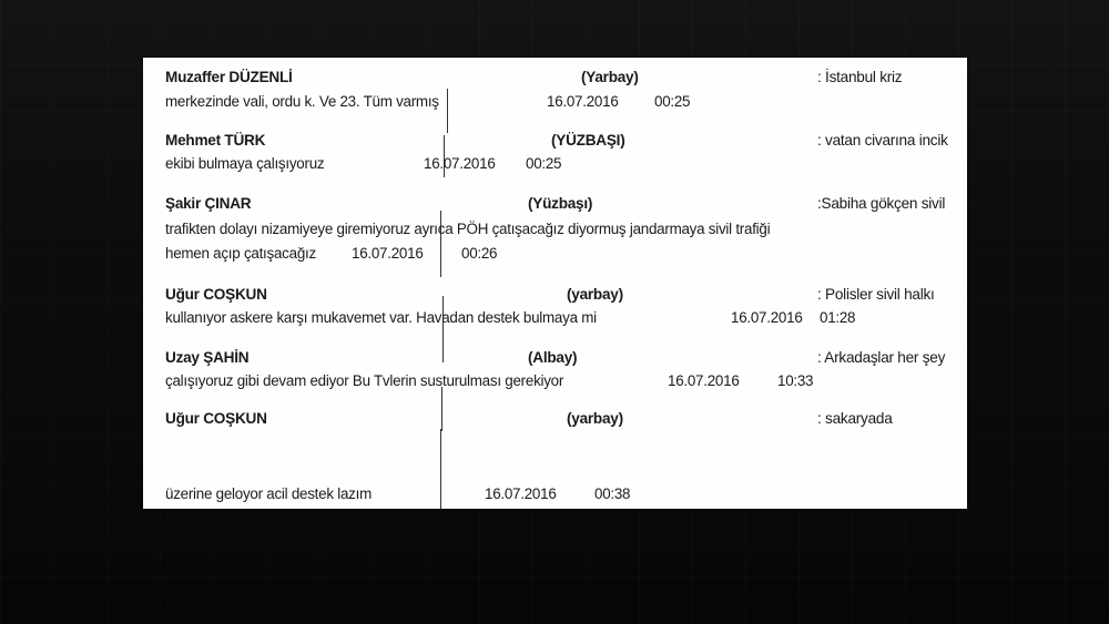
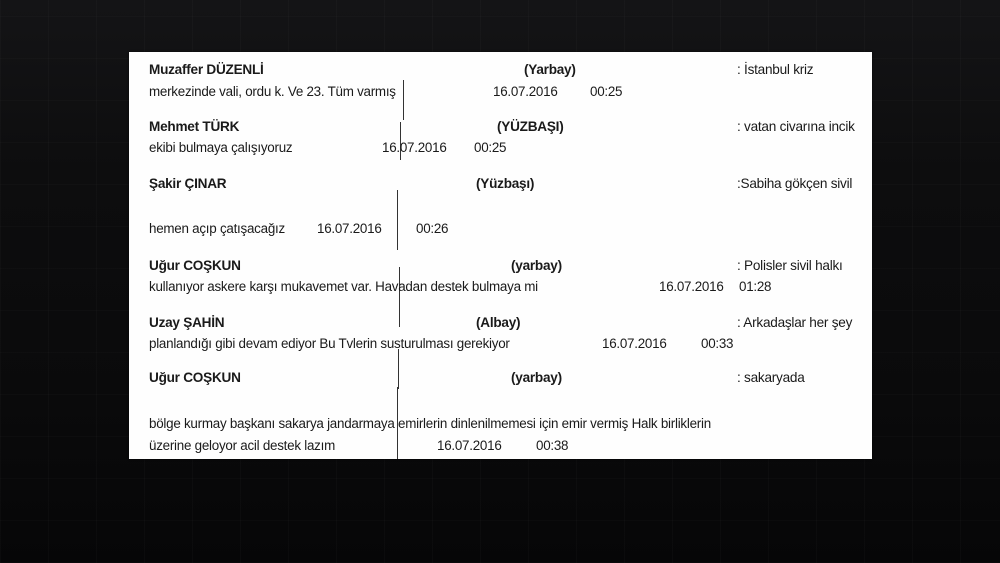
  Muzaffer DÜZENLİ
  (Yarbay)
  : İstanbul kriz
  merkezinde vali, ordu k. Ve 23. Tüm varmış
  16.07.2016
  00:25
  Mehmet TÜRK
  (YÜZBAŞI)
  : vatan civarına incik
  ekibi bulmaya çalışıyoruz
  16.07.2016
  00:25
  Şakir ÇINAR
  (Yüzbaşı)
  :Sabiha gökçen sivil
- trafikten dolayı nizamiyeye giremiyoruz ayrıca PÖH çatışacağız diyormuş jandarmaya sivil trafiği
  hemen açıp çatışacağız
  16.07.2016
  00:26
  Uğur COŞKUN
  (yarbay)
  : Polisler sivil halkı
  kullanıyor askere karşı mukavemet var. Havadan destek bulmaya mi
  16.07.2016
  01:28
  Uzay ŞAHİN
  (Albay)
  : Arkadaşlar her şey
- çalışıyoruz gibi devam ediyor Bu Tvlerin susturulması gerekiyor
+ planlandığı gibi devam ediyor Bu Tvlerin susturulması gerekiyor
  16.07.2016
- 10:33
+ 00:33
  Uğur COŞKUN
  (yarbay)
  : sakaryada
+ bölge kurmay başkanı sakarya jandarmaya emirlerin dinlenilmemesi için emir vermiş Halk birliklerin
  üzerine geloyor acil destek lazım
  16.07.2016
  00:38
